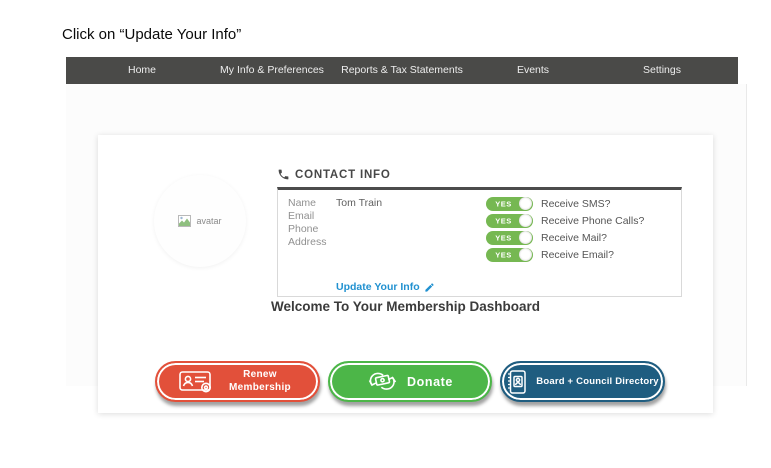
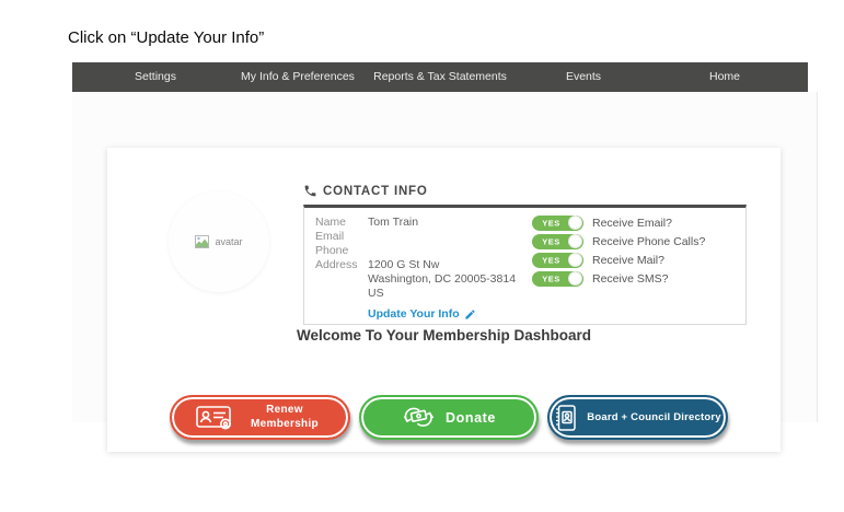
  Click on “Update Your Info”
- Home
+ Settings
  My Info & Preferences
  Reports & Tax Statements
  Events
- Settings
+ Home
  avatar
  CONTACT INFO
  Name
  Email
  Phone
  Address
  Tom Train
+ 1200 G St Nw
+ Washington, DC 20005-3814
+ US
  Update Your Info
  YES
- Receive SMS?
+ Receive Email?
  YES
  Receive Phone Calls?
  YES
  Receive Mail?
  YES
- Receive Email?
+ Receive SMS?
  Welcome To Your Membership Dashboard
  Renew Membership
  Donate
  Board + Council Directory
